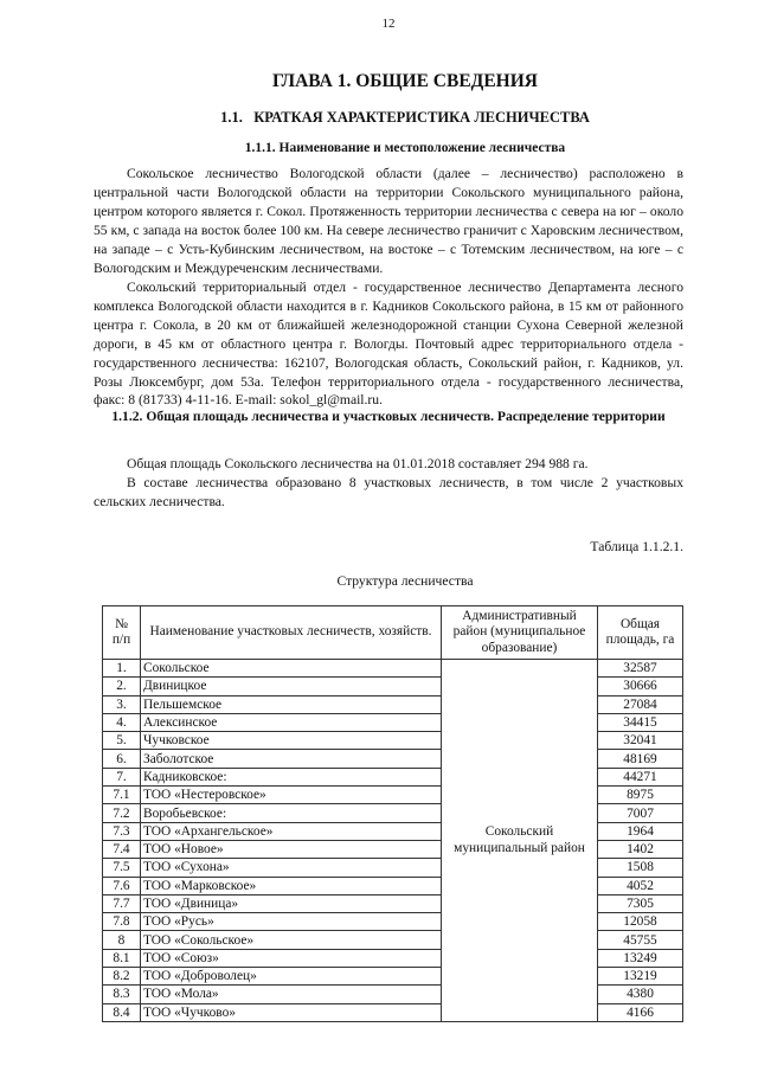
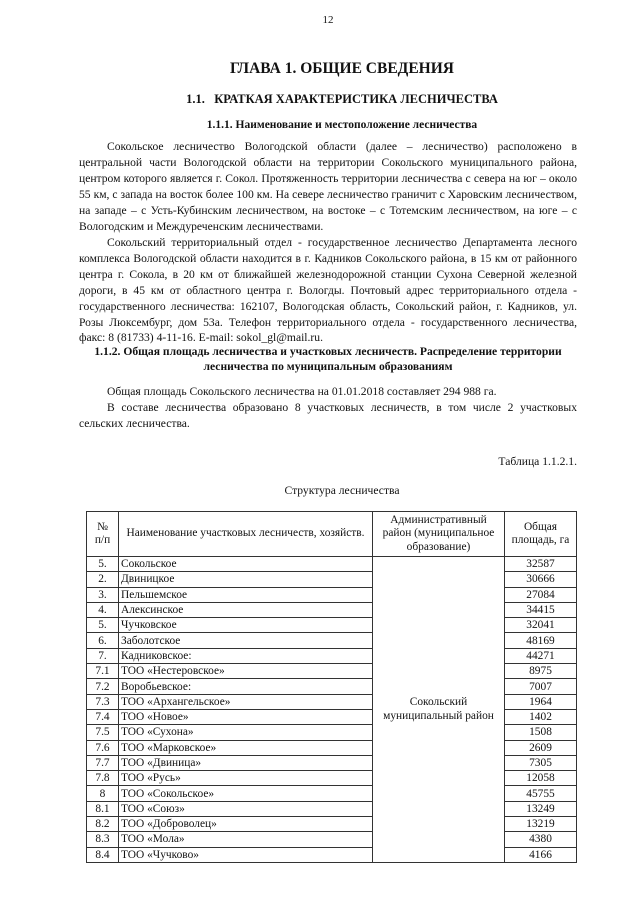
  12
  ГЛАВА 1. ОБЩИЕ СВЕДЕНИЯ
  1.1. КРАТКАЯ ХАРАКТЕРИСТИКА ЛЕСНИЧЕСТВА
  1.1.1. Наименование и местоположение лесничества
  Сокольское лесничество Вологодской области (далее – лесничество) расположено в центральной части Вологодской области на территории Сокольского муниципального района, центром которого является г. Сокол. Протяженность территории лесничества с севера на юг – около 55 км, с запада на восток более 100 км. На севере лесничество граничит с Харовским лесничеством, на западе – с Усть-Кубинским лесничеством, на востоке – с Тотемским лесничеством, на юге – с Вологодским и Междуреченским лесничествами.
  Сокольский территориальный отдел - государственное лесничество Департамента лесного комплекса Вологодской области находится в г. Кадников Сокольского района, в 15 км от районного центра г. Сокола, в 20 км от ближайшей железнодорожной станции Сухона Северной железной дороги, в 45 км от областного центра г. Вологды. Почтовый адрес территориального отдела - государственного лесничества: 162107, Вологодская область, Сокольский район, г. Кадников, ул. Розы Люксембург, дом 53а. Телефон территориального отдела - государственного лесничества, факс: 8 (81733) 4-11-16. E-mail: sokol_gl@mail.ru.
  1.1.2. Общая площадь лесничества и участковых лесничеств. Распределение территории
+ лесничества по муниципальным образованиям
  Общая площадь Сокольского лесничества на 01.01.2018 составляет 294 988 га.
  В составе лесничества образовано 8 участковых лесничеств, в том числе 2 участковых сельских лесничества.
  Таблица 1.1.2.1.
  Структура лесничества
  № п/п	Наименование участковых лесничеств, хозяйств.	Административный район (муниципальное образование)	Общая площадь, га
- 1.	Сокольское	Сокольский муниципальный район	32587
+ 5.	Сокольское	Сокольский муниципальный район	32587
  2.	Двиницкое	30666
  3.	Пельшемское	27084
  4.	Алексинское	34415
  5.	Чучковское	32041
  6.	Заболотское	48169
  7.	Кадниковское:	44271
  7.1	ТОО «Нестеровское»	8975
  7.2	Воробьевское:	7007
  7.3	ТОО «Архангельское»	1964
  7.4	ТОО «Новое»	1402
  7.5	ТОО «Сухона»	1508
- 7.6	ТОО «Марковское»	4052
+ 7.6	ТОО «Марковское»	2609
  7.7	ТОО «Двиница»	7305
  7.8	ТОО «Русь»	12058
  8	ТОО «Сокольское»	45755
  8.1	ТОО «Союз»	13249
  8.2	ТОО «Доброволец»	13219
  8.3	ТОО «Мола»	4380
  8.4	ТОО «Чучково»	4166
